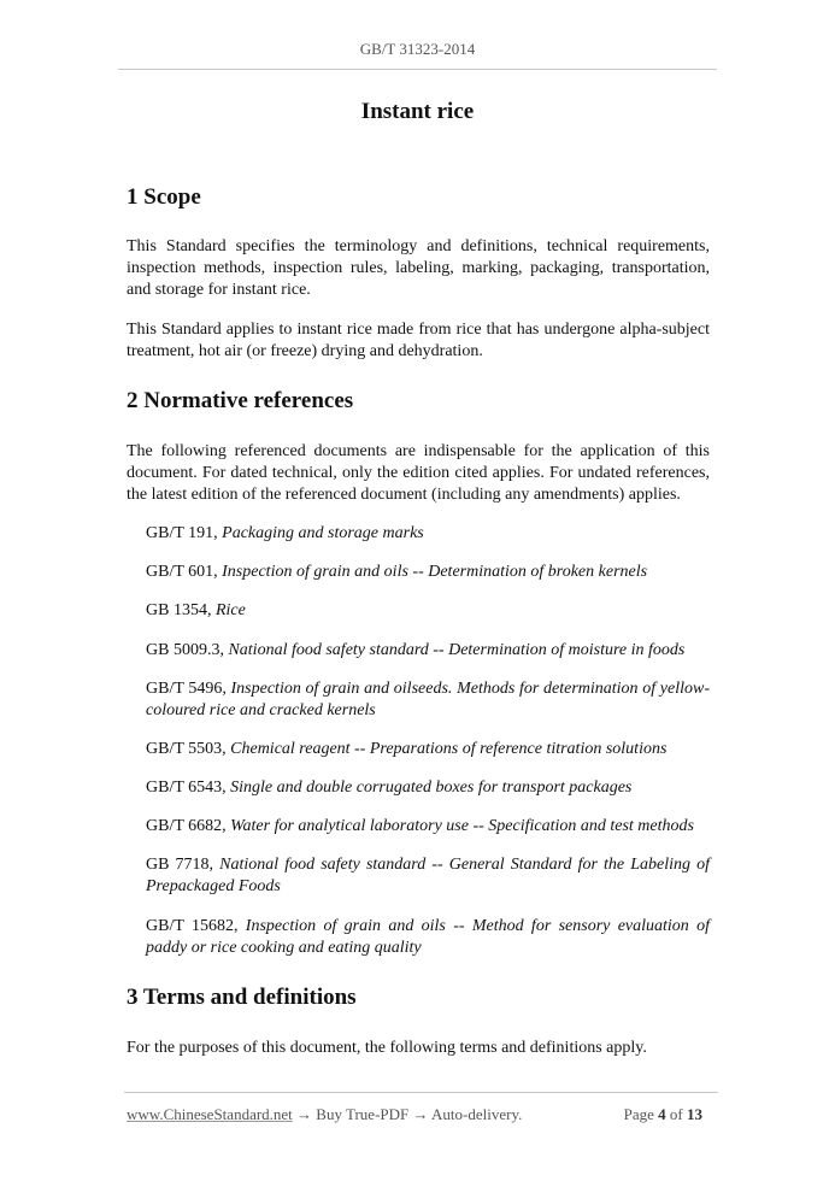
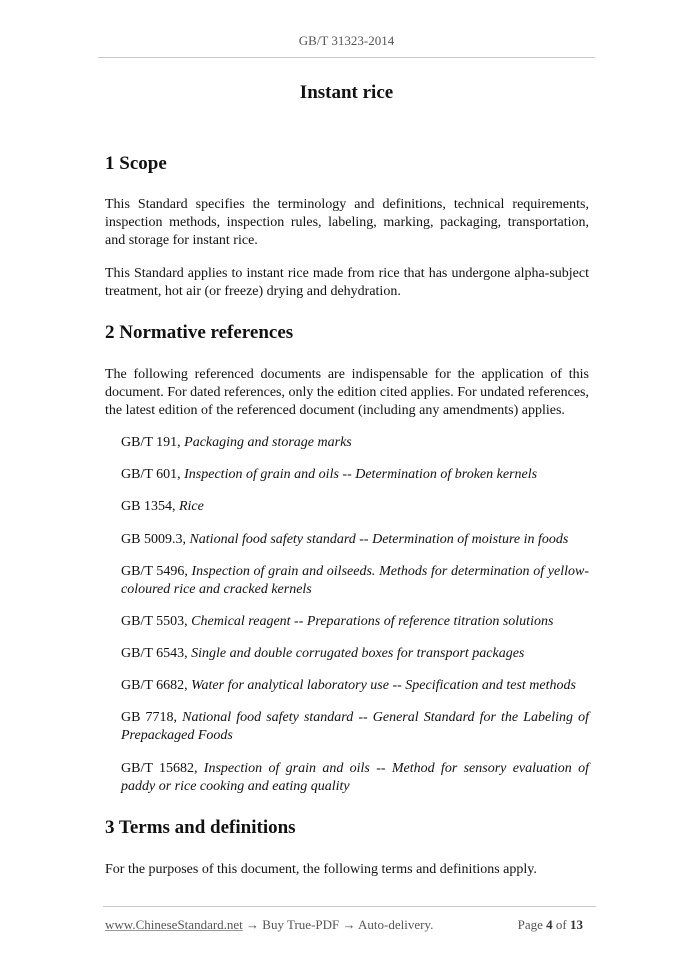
  GB/T 31323-2014
  Instant rice
  1 Scope
  This Standard specifies the terminology and definitions, technical requirements, inspection methods, inspection rules, labeling, marking, packaging, transportation, and storage for instant rice.
  This Standard applies to instant rice made from rice that has undergone alpha-subject treatment, hot air (or freeze) drying and dehydration.
  2 Normative references
- The following referenced documents are indispensable for the application of this document. For dated technical, only the edition cited applies. For undated references, the latest edition of the referenced document (including any amendments) applies.
+ The following referenced documents are indispensable for the application of this document. For dated references, only the edition cited applies. For undated references, the latest edition of the referenced document (including any amendments) applies.
  GB/T 191, Packaging and storage marks
  GB/T 601, Inspection of grain and oils -- Determination of broken kernels
  GB 1354, Rice
  GB 5009.3, National food safety standard -- Determination of moisture in foods
  GB/T 5496, Inspection of grain and oilseeds. Methods for determination of yellow-coloured rice and cracked kernels
  GB/T 5503, Chemical reagent -- Preparations of reference titration solutions
  GB/T 6543, Single and double corrugated boxes for transport packages
  GB/T 6682, Water for analytical laboratory use -- Specification and test methods
  GB 7718, National food safety standard -- General Standard for the Labeling of Prepackaged Foods
  GB/T 15682, Inspection of grain and oils -- Method for sensory evaluation of paddy or rice cooking and eating quality
  3 Terms and definitions
  For the purposes of this document, the following terms and definitions apply.
  www.ChineseStandard.net → Buy True-PDF → Auto-delivery.
  Page 4 of 13
